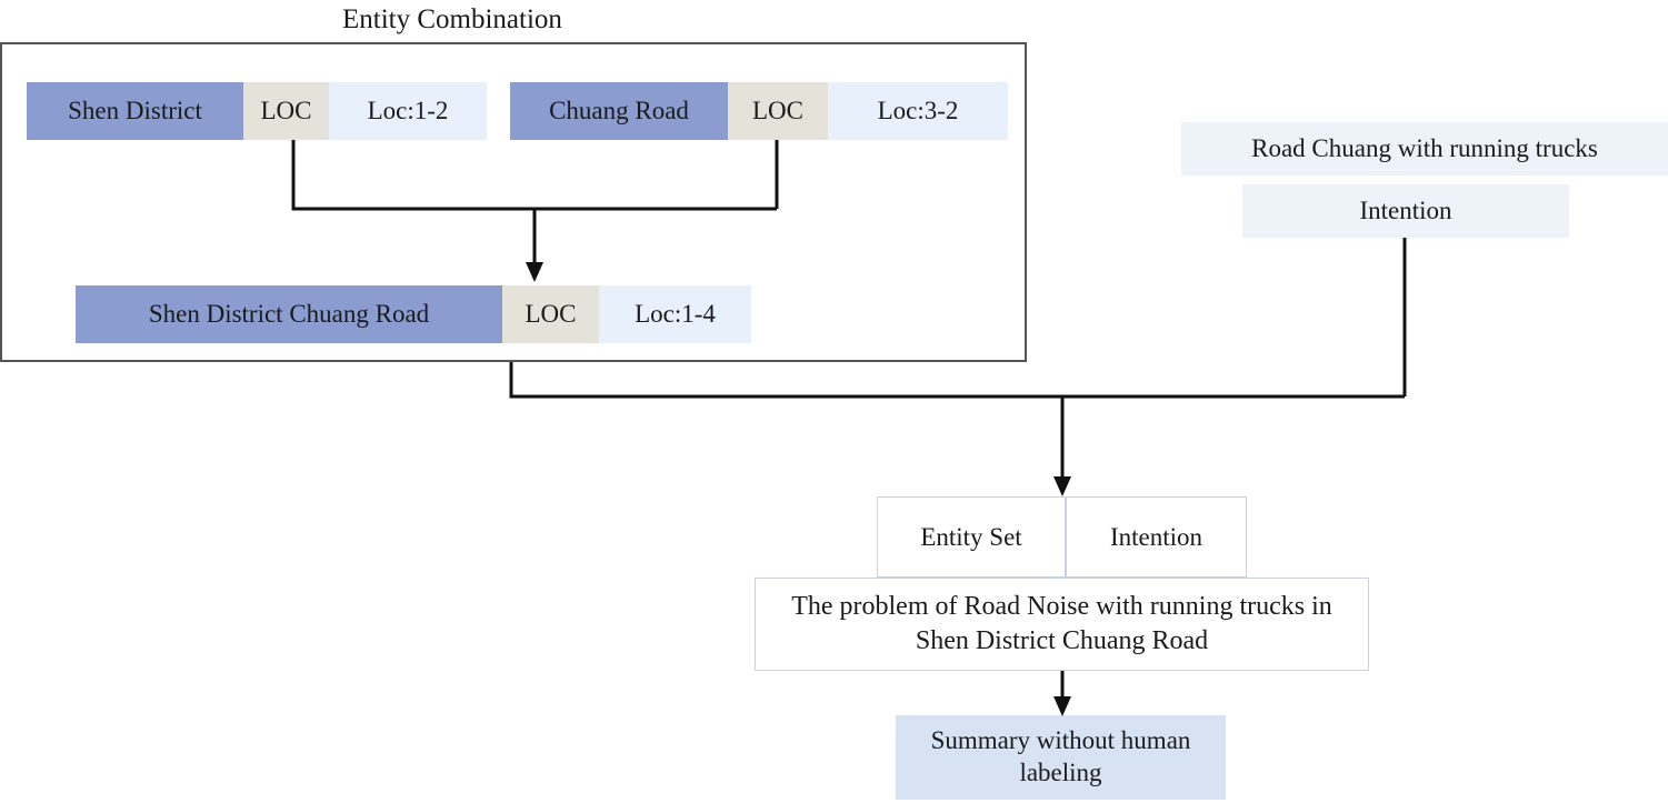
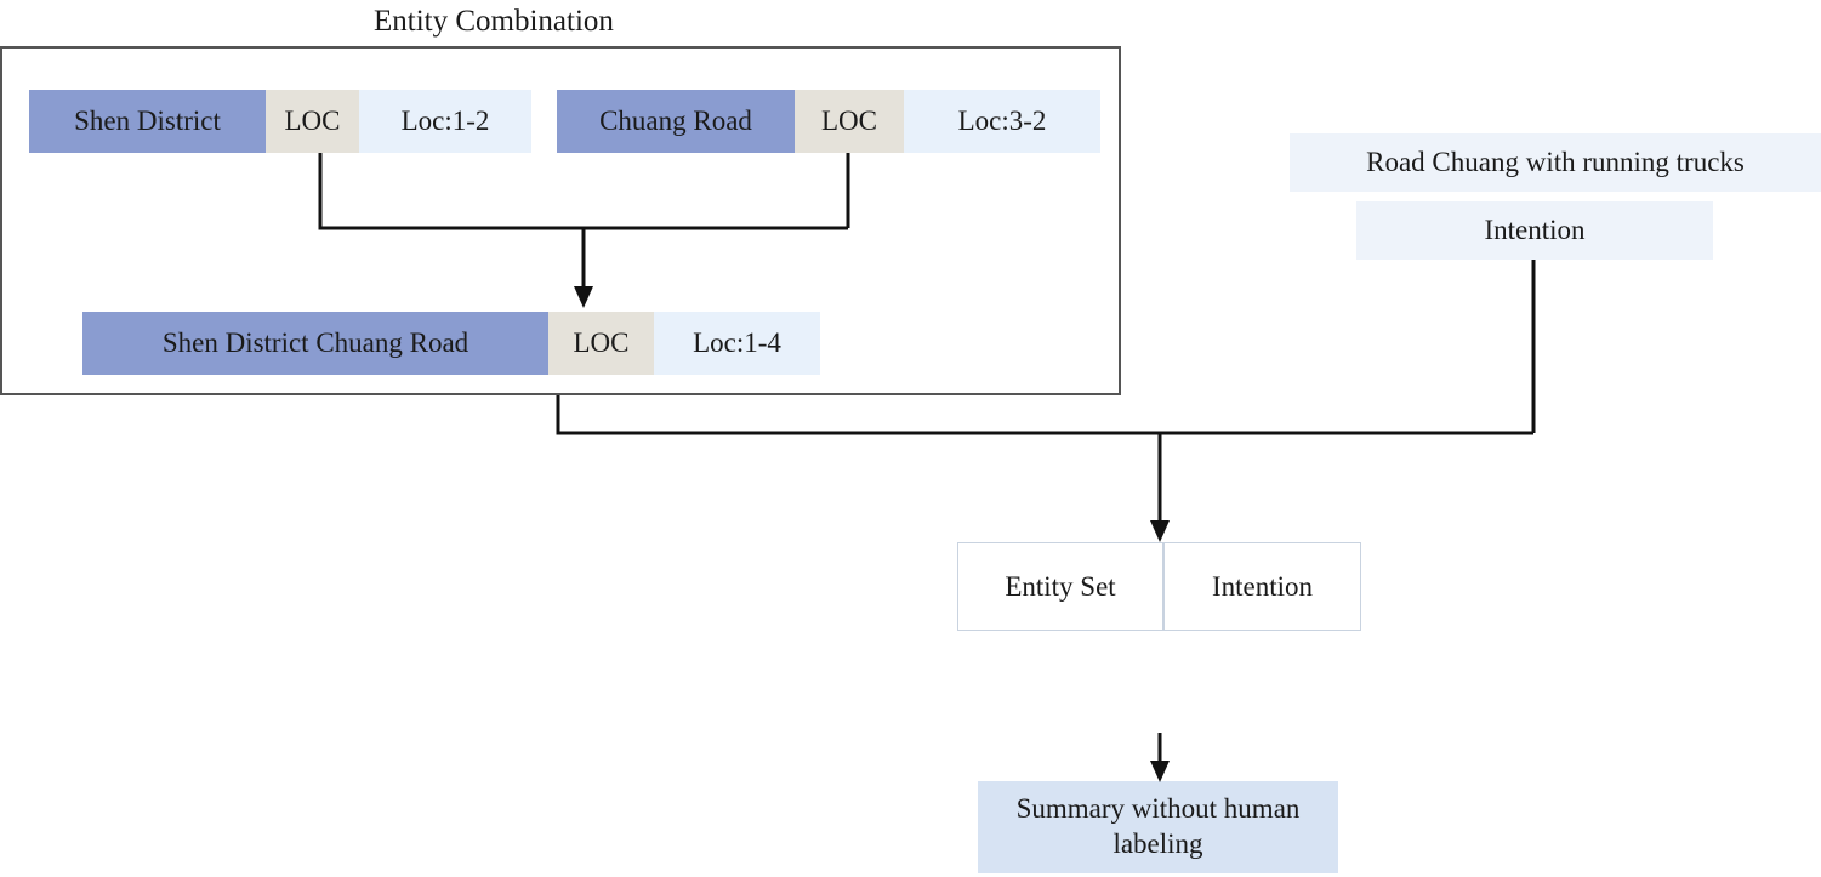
  Entity Combination
  Shen District
  LOC
  Loc:1-2
  Chuang Road
  LOC
  Loc:3-2
  Shen District Chuang Road
  LOC
  Loc:1-4
  Road Chuang with running trucks
  Intention
  Entity Set
  Intention
- The problem of Road Noise with running trucks in Shen District Chuang Road
  Summary without human labeling
